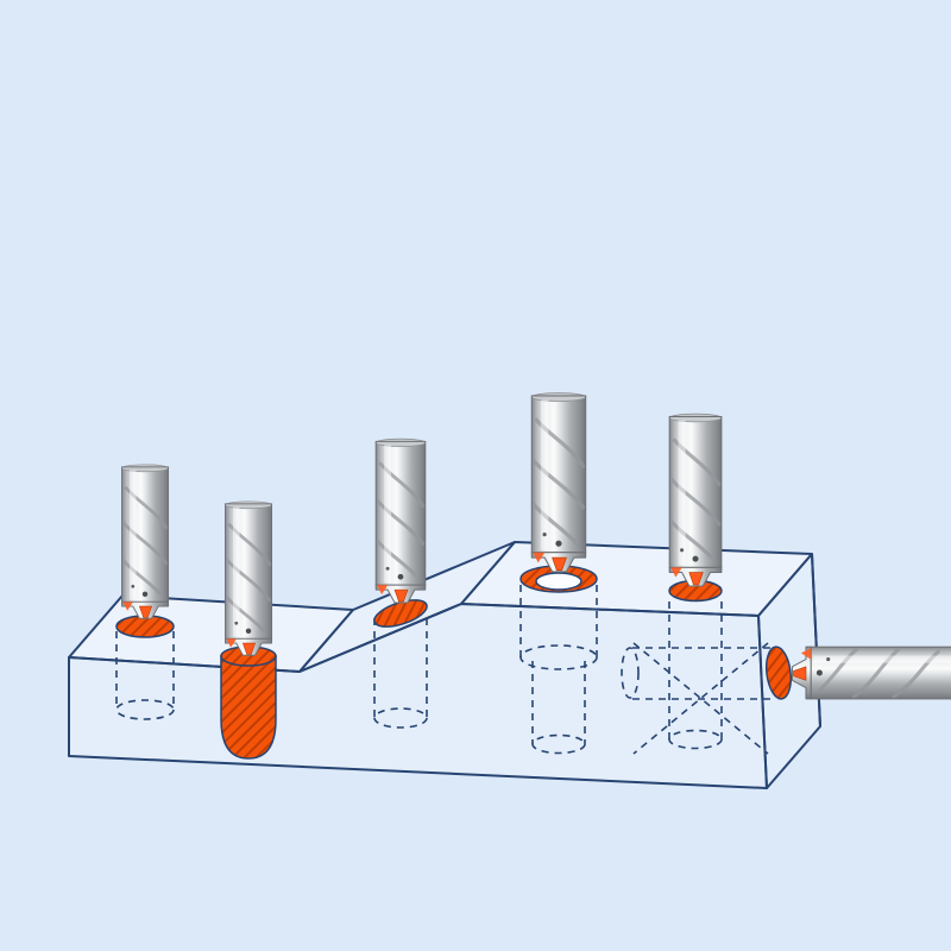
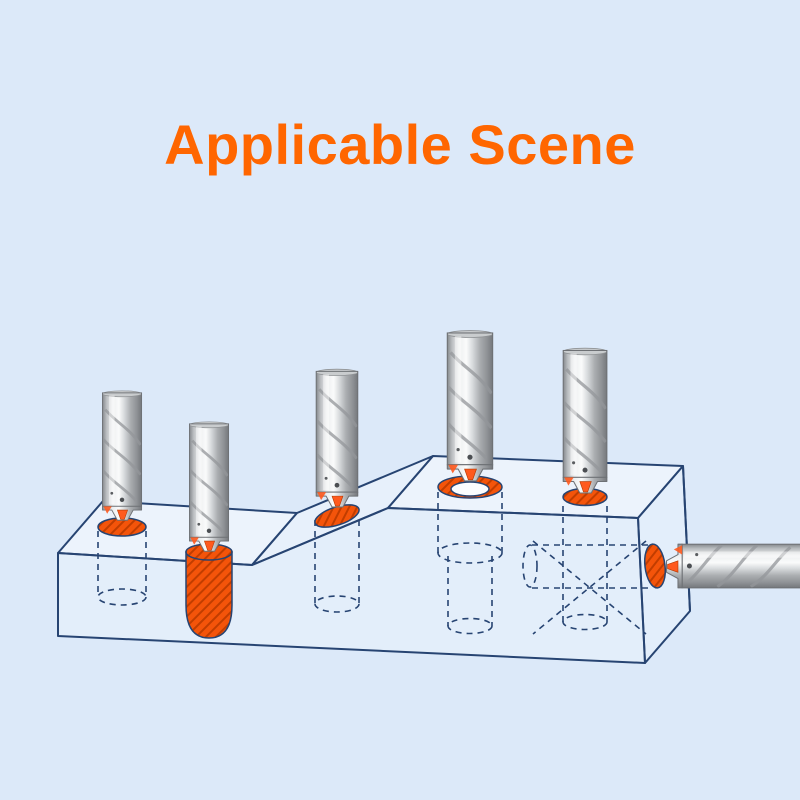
+ Applicable Scene
